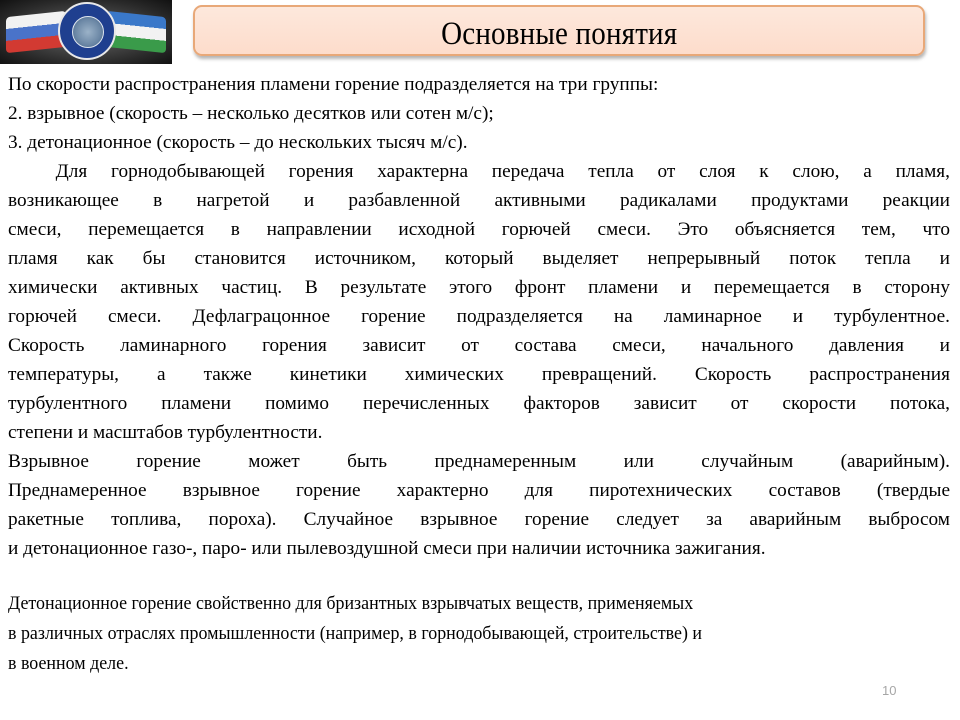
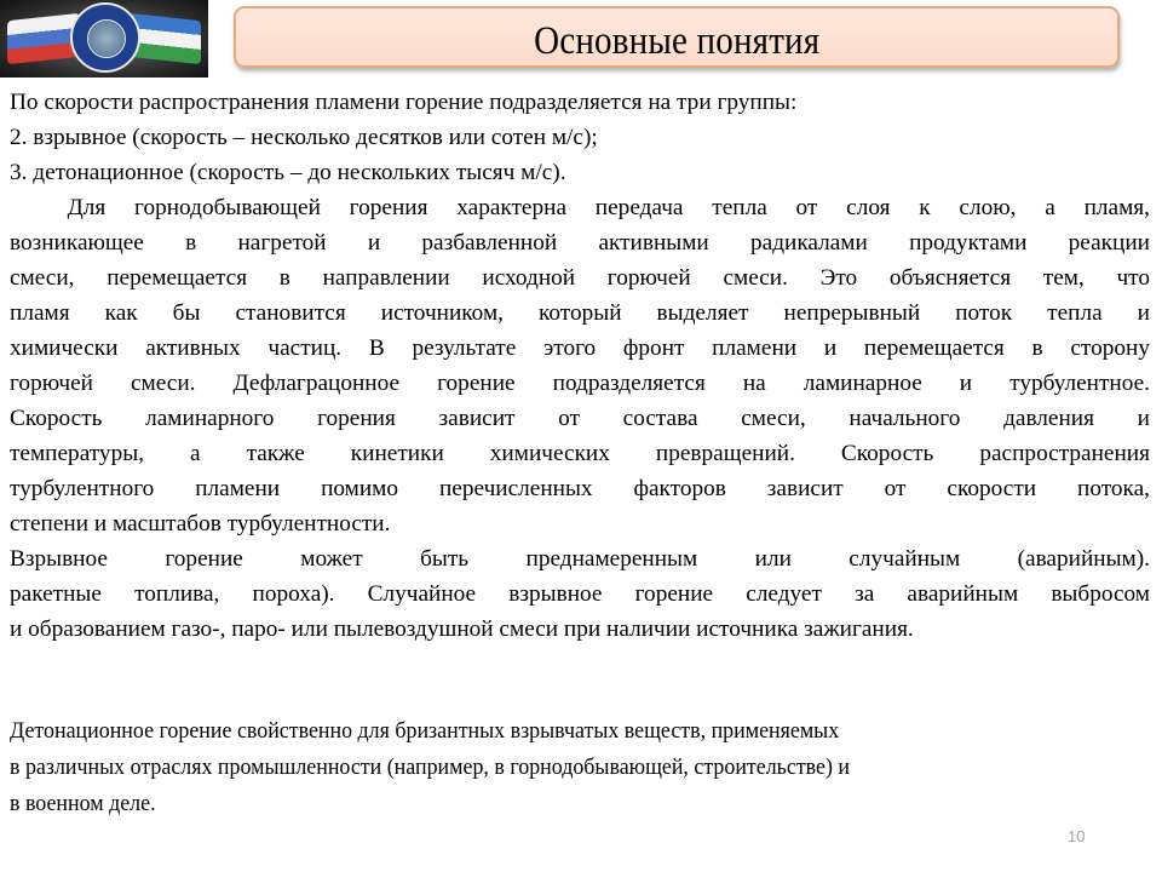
  Основные понятия
  По скорости распространения пламени горение подразделяется на три группы:
  2. взрывное (скорость – несколько десятков или сотен м/с);
  3. детонационное (скорость – до нескольких тысяч м/с).
  Для горнодобывающей горения характерна передача тепла от слоя к слою, а пламя,
  возникающее в нагретой и разбавленной активными радикалами продуктами реакции
  смеси, перемещается в направлении исходной горючей смеси. Это объясняется тем, что
  пламя как бы становится источником, который выделяет непрерывный поток тепла и
  химически активных частиц. В результате этого фронт пламени и перемещается в сторону
  горючей смеси. Дефлаграцонное горение подразделяется на ламинарное и турбулентное.
  Скорость ламинарного горения зависит от состава смеси, начального давления и
  температуры, а также кинетики химических превращений. Скорость распространения
  турбулентного пламени помимо перечисленных факторов зависит от скорости потока,
  степени и масштабов турбулентности.
  Взрывное горение может быть преднамеренным или случайным (аварийным).
- Преднамеренное взрывное горение характерно для пиротехнических составов (твердые
  ракетные топлива, пороха). Случайное взрывное горение следует за аварийным выбросом
- и детонационное газо-, паро- или пылевоздушной смеси при наличии источника зажигания.
+ и образованием газо-, паро- или пылевоздушной смеси при наличии источника зажигания.
  Детонационное горение свойственно для бризантных взрывчатых веществ, применяемых
  в различных отраслях промышленности (например, в горнодобывающей, строительстве) и
  в военном деле.
  10
